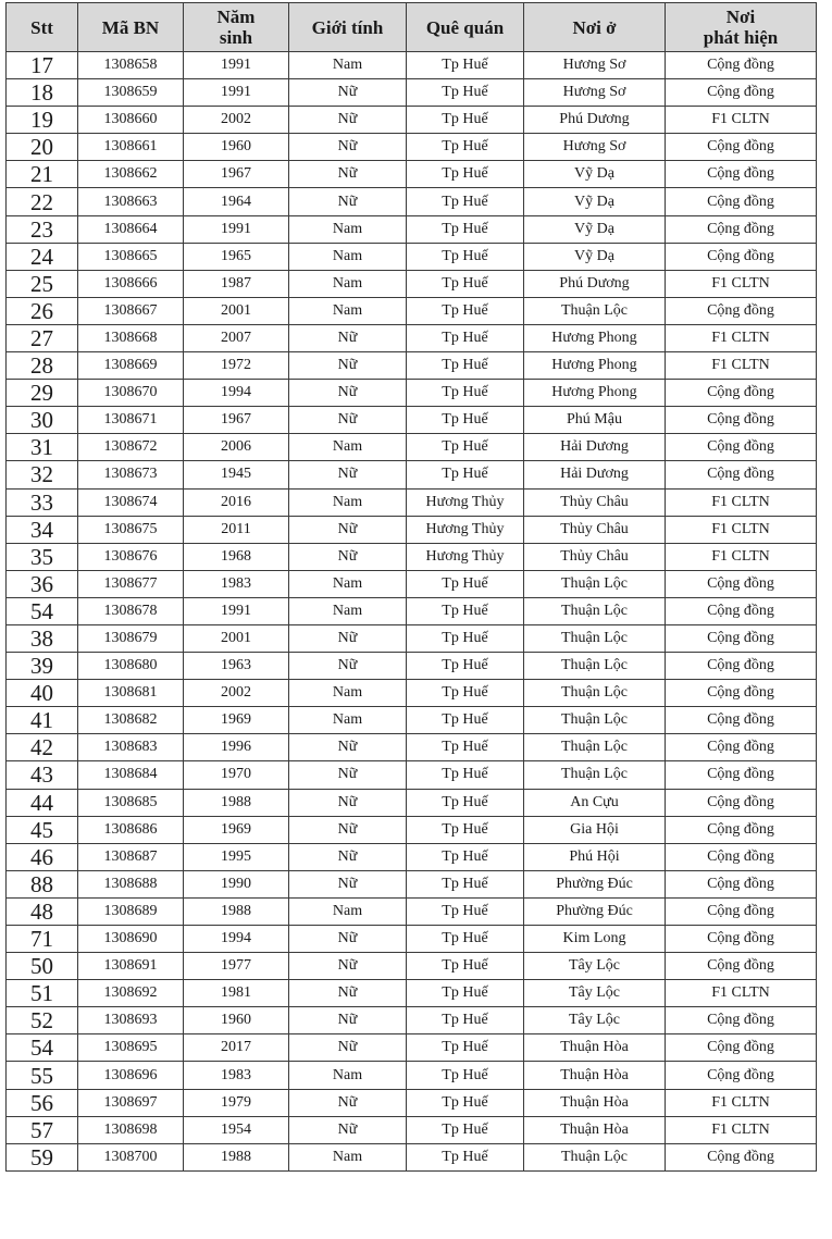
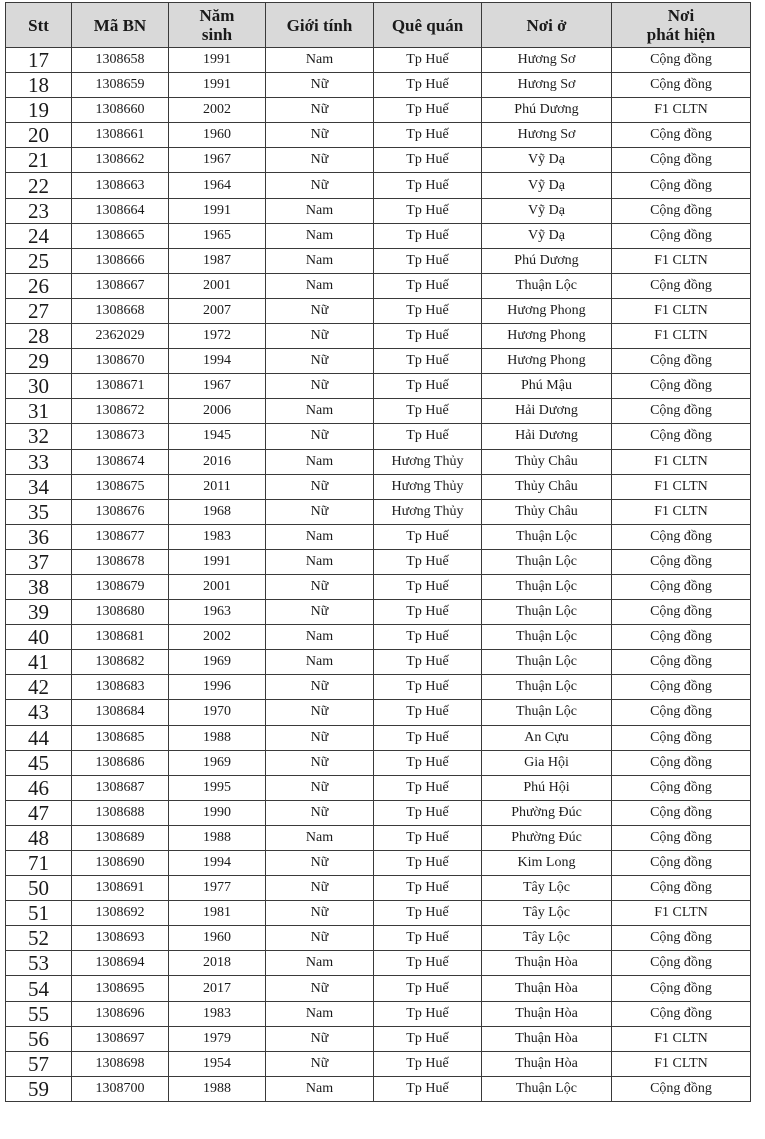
  Stt	Mã BN	Năm sinh	Giới tính	Quê quán	Nơi ở	Nơi phát hiện
  17	1308658	1991	Nam	Tp Huế	Hương Sơ	Cộng đồng
  18	1308659	1991	Nữ	Tp Huế	Hương Sơ	Cộng đồng
  19	1308660	2002	Nữ	Tp Huế	Phú Dương	F1 CLTN
  20	1308661	1960	Nữ	Tp Huế	Hương Sơ	Cộng đồng
  21	1308662	1967	Nữ	Tp Huế	Vỹ Dạ	Cộng đồng
  22	1308663	1964	Nữ	Tp Huế	Vỹ Dạ	Cộng đồng
  23	1308664	1991	Nam	Tp Huế	Vỹ Dạ	Cộng đồng
  24	1308665	1965	Nam	Tp Huế	Vỹ Dạ	Cộng đồng
  25	1308666	1987	Nam	Tp Huế	Phú Dương	F1 CLTN
  26	1308667	2001	Nam	Tp Huế	Thuận Lộc	Cộng đồng
  27	1308668	2007	Nữ	Tp Huế	Hương Phong	F1 CLTN
- 28	1308669	1972	Nữ	Tp Huế	Hương Phong	F1 CLTN
+ 28	2362029	1972	Nữ	Tp Huế	Hương Phong	F1 CLTN
  29	1308670	1994	Nữ	Tp Huế	Hương Phong	Cộng đồng
  30	1308671	1967	Nữ	Tp Huế	Phú Mậu	Cộng đồng
  31	1308672	2006	Nam	Tp Huế	Hải Dương	Cộng đồng
  32	1308673	1945	Nữ	Tp Huế	Hải Dương	Cộng đồng
  33	1308674	2016	Nam	Hương Thủy	Thủy Châu	F1 CLTN
  34	1308675	2011	Nữ	Hương Thủy	Thủy Châu	F1 CLTN
  35	1308676	1968	Nữ	Hương Thủy	Thủy Châu	F1 CLTN
  36	1308677	1983	Nam	Tp Huế	Thuận Lộc	Cộng đồng
- 54	1308678	1991	Nam	Tp Huế	Thuận Lộc	Cộng đồng
+ 37	1308678	1991	Nam	Tp Huế	Thuận Lộc	Cộng đồng
  38	1308679	2001	Nữ	Tp Huế	Thuận Lộc	Cộng đồng
  39	1308680	1963	Nữ	Tp Huế	Thuận Lộc	Cộng đồng
  40	1308681	2002	Nam	Tp Huế	Thuận Lộc	Cộng đồng
  41	1308682	1969	Nam	Tp Huế	Thuận Lộc	Cộng đồng
  42	1308683	1996	Nữ	Tp Huế	Thuận Lộc	Cộng đồng
  43	1308684	1970	Nữ	Tp Huế	Thuận Lộc	Cộng đồng
  44	1308685	1988	Nữ	Tp Huế	An Cựu	Cộng đồng
  45	1308686	1969	Nữ	Tp Huế	Gia Hội	Cộng đồng
  46	1308687	1995	Nữ	Tp Huế	Phú Hội	Cộng đồng
- 88	1308688	1990	Nữ	Tp Huế	Phường Đúc	Cộng đồng
+ 47	1308688	1990	Nữ	Tp Huế	Phường Đúc	Cộng đồng
  48	1308689	1988	Nam	Tp Huế	Phường Đúc	Cộng đồng
  71	1308690	1994	Nữ	Tp Huế	Kim Long	Cộng đồng
  50	1308691	1977	Nữ	Tp Huế	Tây Lộc	Cộng đồng
  51	1308692	1981	Nữ	Tp Huế	Tây Lộc	F1 CLTN
  52	1308693	1960	Nữ	Tp Huế	Tây Lộc	Cộng đồng
+ 53	1308694	2018	Nam	Tp Huế	Thuận Hòa	Cộng đồng
  54	1308695	2017	Nữ	Tp Huế	Thuận Hòa	Cộng đồng
  55	1308696	1983	Nam	Tp Huế	Thuận Hòa	Cộng đồng
  56	1308697	1979	Nữ	Tp Huế	Thuận Hòa	F1 CLTN
  57	1308698	1954	Nữ	Tp Huế	Thuận Hòa	F1 CLTN
  59	1308700	1988	Nam	Tp Huế	Thuận Lộc	Cộng đồng
